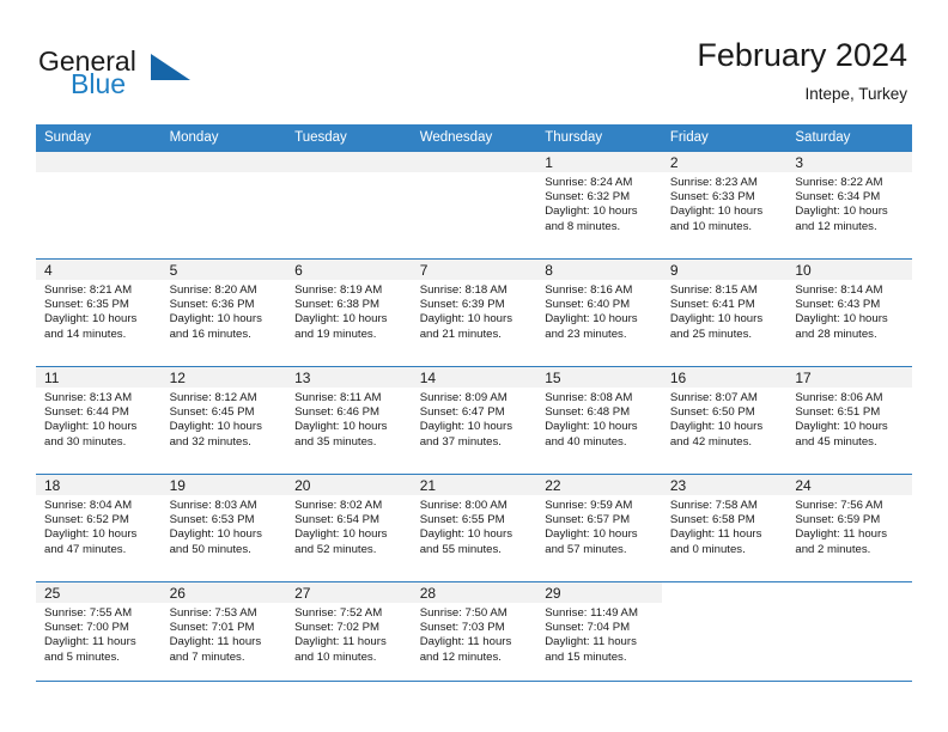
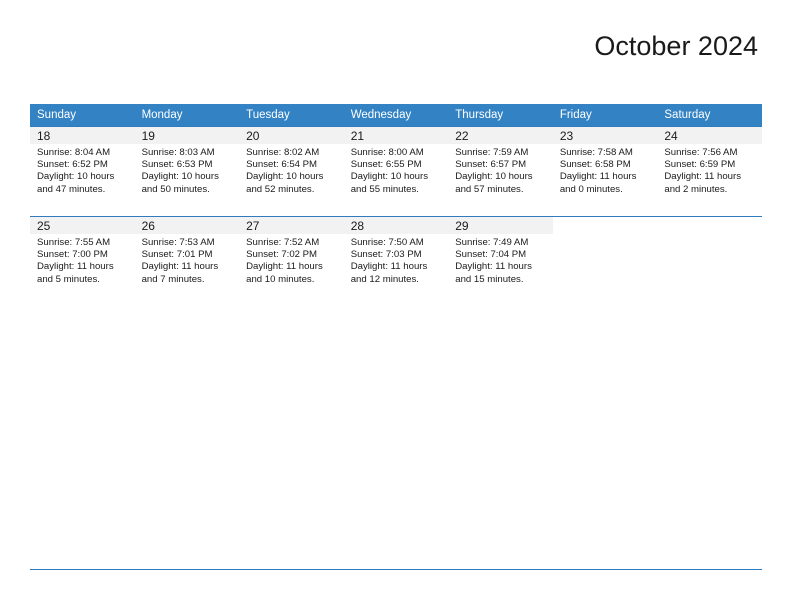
- General
- Blue
- February 2024
+ October 2024
- Intepe, Turkey
  Sunday	Monday	Tuesday	Wednesday	Thursday	Friday	Saturday
- 				1Sunrise: 8:24 AMSunset: 6:32 PMDaylight: 10 hoursand 8 minutes.	2Sunrise: 8:23 AMSunset: 6:33 PMDaylight: 10 hoursand 10 minutes.	3Sunrise: 8:22 AMSunset: 6:34 PMDaylight: 10 hoursand 12 minutes.
- 4Sunrise: 8:21 AMSunset: 6:35 PMDaylight: 10 hoursand 14 minutes.	5Sunrise: 8:20 AMSunset: 6:36 PMDaylight: 10 hoursand 16 minutes.	6Sunrise: 8:19 AMSunset: 6:38 PMDaylight: 10 hoursand 19 minutes.	7Sunrise: 8:18 AMSunset: 6:39 PMDaylight: 10 hoursand 21 minutes.	8Sunrise: 8:16 AMSunset: 6:40 PMDaylight: 10 hoursand 23 minutes.	9Sunrise: 8:15 AMSunset: 6:41 PMDaylight: 10 hoursand 25 minutes.	10Sunrise: 8:14 AMSunset: 6:43 PMDaylight: 10 hoursand 28 minutes.
- 11Sunrise: 8:13 AMSunset: 6:44 PMDaylight: 10 hoursand 30 minutes.	12Sunrise: 8:12 AMSunset: 6:45 PMDaylight: 10 hoursand 32 minutes.	13Sunrise: 8:11 AMSunset: 6:46 PMDaylight: 10 hoursand 35 minutes.	14Sunrise: 8:09 AMSunset: 6:47 PMDaylight: 10 hoursand 37 minutes.	15Sunrise: 8:08 AMSunset: 6:48 PMDaylight: 10 hoursand 40 minutes.	16Sunrise: 8:07 AMSunset: 6:50 PMDaylight: 10 hoursand 42 minutes.	17Sunrise: 8:06 AMSunset: 6:51 PMDaylight: 10 hoursand 45 minutes.
- 18Sunrise: 8:04 AMSunset: 6:52 PMDaylight: 10 hoursand 47 minutes.	19Sunrise: 8:03 AMSunset: 6:53 PMDaylight: 10 hoursand 50 minutes.	20Sunrise: 8:02 AMSunset: 6:54 PMDaylight: 10 hoursand 52 minutes.	21Sunrise: 8:00 AMSunset: 6:55 PMDaylight: 10 hoursand 55 minutes.	22Sunrise: 9:59 AMSunset: 6:57 PMDaylight: 10 hoursand 57 minutes.	23Sunrise: 7:58 AMSunset: 6:58 PMDaylight: 11 hoursand 0 minutes.	24Sunrise: 7:56 AMSunset: 6:59 PMDaylight: 11 hoursand 2 minutes.
+ 18Sunrise: 8:04 AMSunset: 6:52 PMDaylight: 10 hoursand 47 minutes.	19Sunrise: 8:03 AMSunset: 6:53 PMDaylight: 10 hoursand 50 minutes.	20Sunrise: 8:02 AMSunset: 6:54 PMDaylight: 10 hoursand 52 minutes.	21Sunrise: 8:00 AMSunset: 6:55 PMDaylight: 10 hoursand 55 minutes.	22Sunrise: 7:59 AMSunset: 6:57 PMDaylight: 10 hoursand 57 minutes.	23Sunrise: 7:58 AMSunset: 6:58 PMDaylight: 11 hoursand 0 minutes.	24Sunrise: 7:56 AMSunset: 6:59 PMDaylight: 11 hoursand 2 minutes.
- 25Sunrise: 7:55 AMSunset: 7:00 PMDaylight: 11 hoursand 5 minutes.	26Sunrise: 7:53 AMSunset: 7:01 PMDaylight: 11 hoursand 7 minutes.	27Sunrise: 7:52 AMSunset: 7:02 PMDaylight: 11 hoursand 10 minutes.	28Sunrise: 7:50 AMSunset: 7:03 PMDaylight: 11 hoursand 12 minutes.	29Sunrise: 11:49 AMSunset: 7:04 PMDaylight: 11 hoursand 15 minutes.
+ 25Sunrise: 7:55 AMSunset: 7:00 PMDaylight: 11 hoursand 5 minutes.	26Sunrise: 7:53 AMSunset: 7:01 PMDaylight: 11 hoursand 7 minutes.	27Sunrise: 7:52 AMSunset: 7:02 PMDaylight: 11 hoursand 10 minutes.	28Sunrise: 7:50 AMSunset: 7:03 PMDaylight: 11 hoursand 12 minutes.	29Sunrise: 7:49 AMSunset: 7:04 PMDaylight: 11 hoursand 15 minutes.
